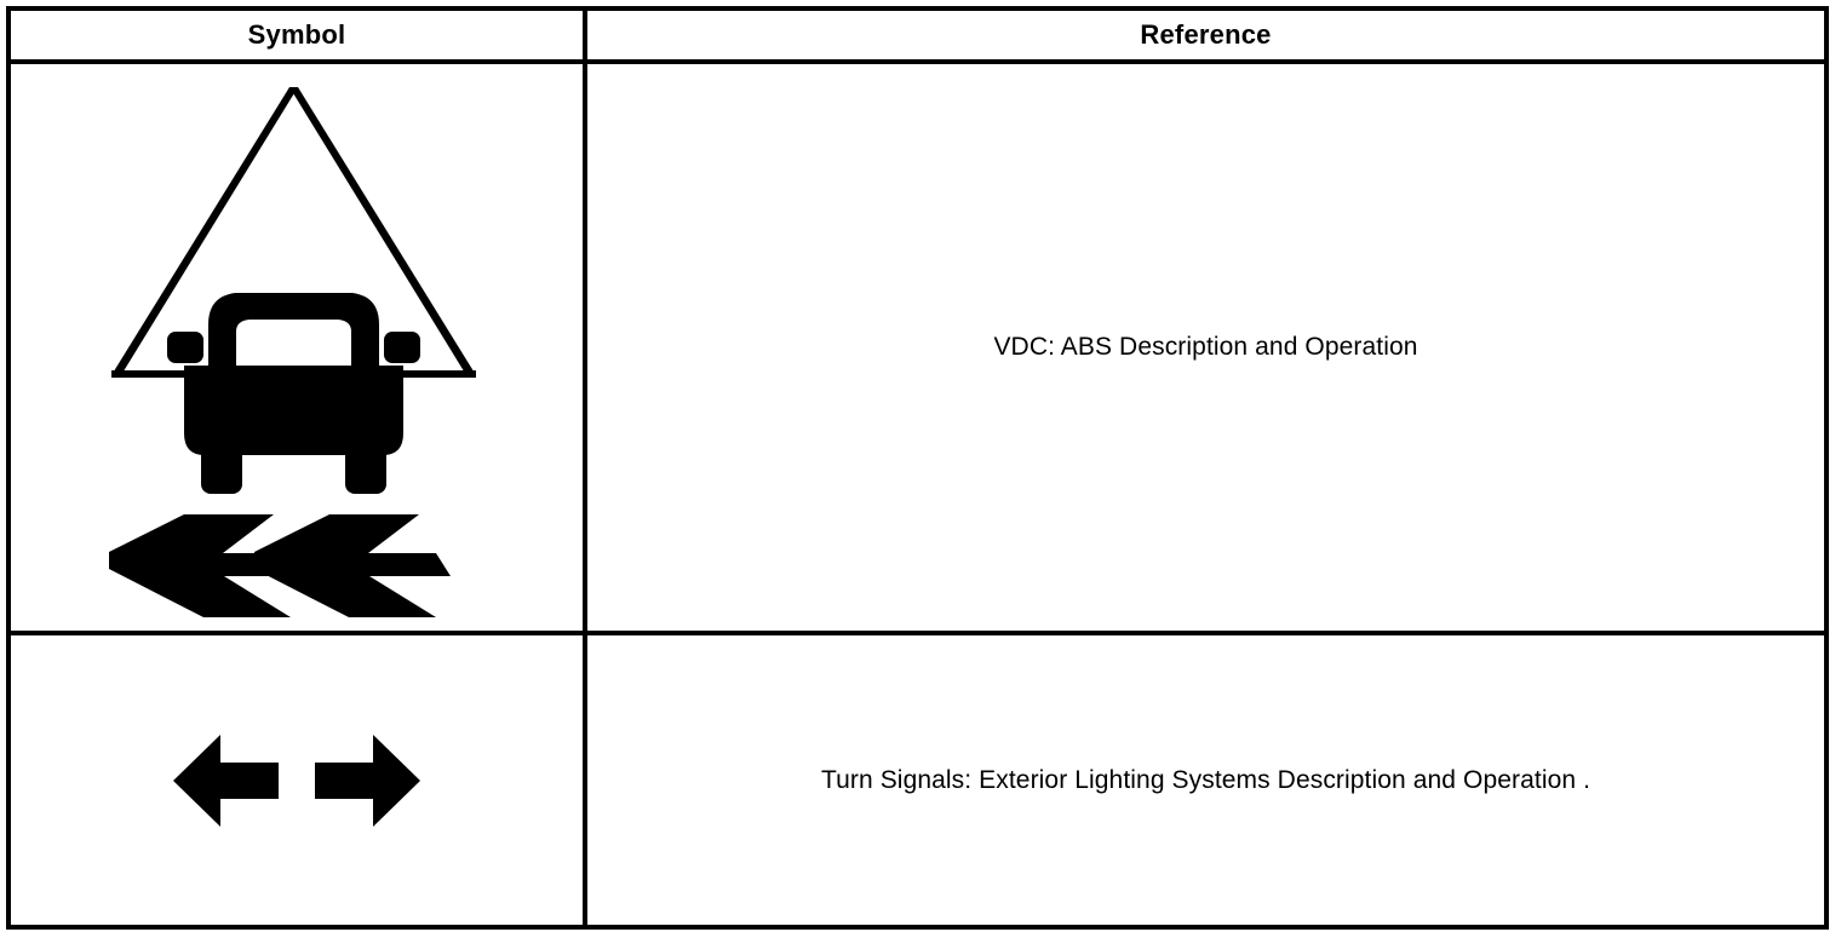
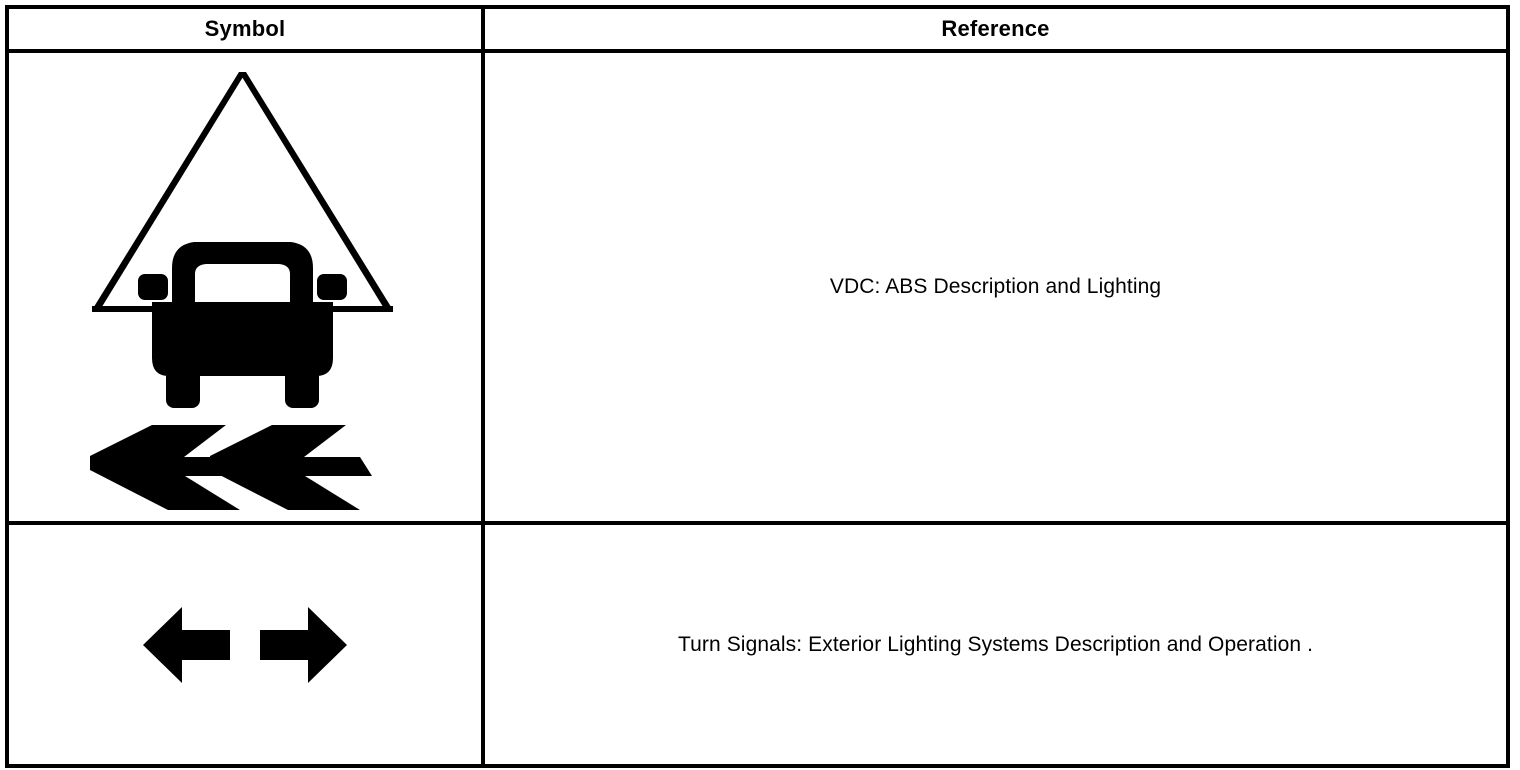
  Symbol	Reference
- 	VDC: ABS Description and Operation
+ 	VDC: ABS Description and Lighting
  	Turn Signals: Exterior Lighting Systems Description and Operation .
